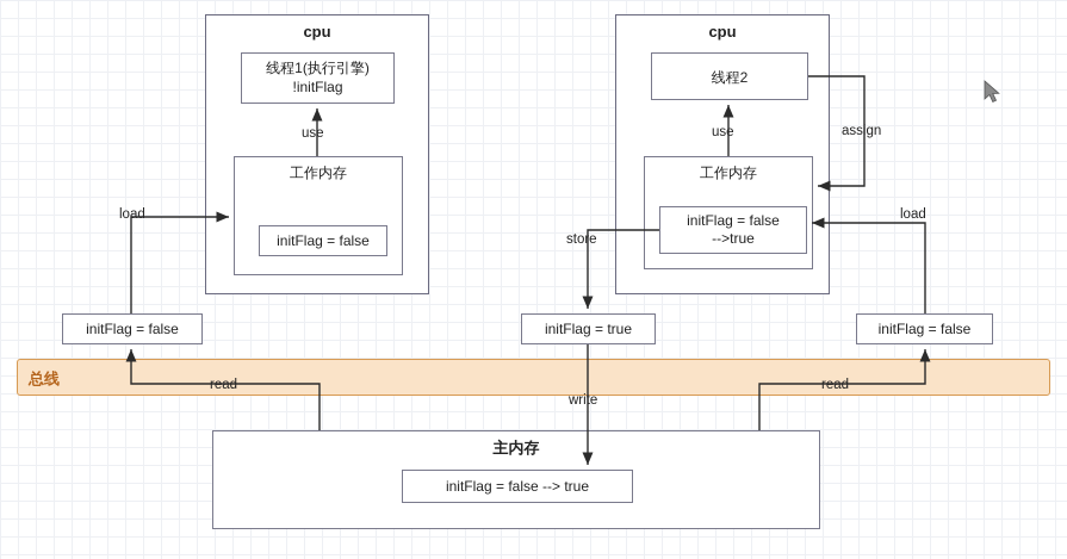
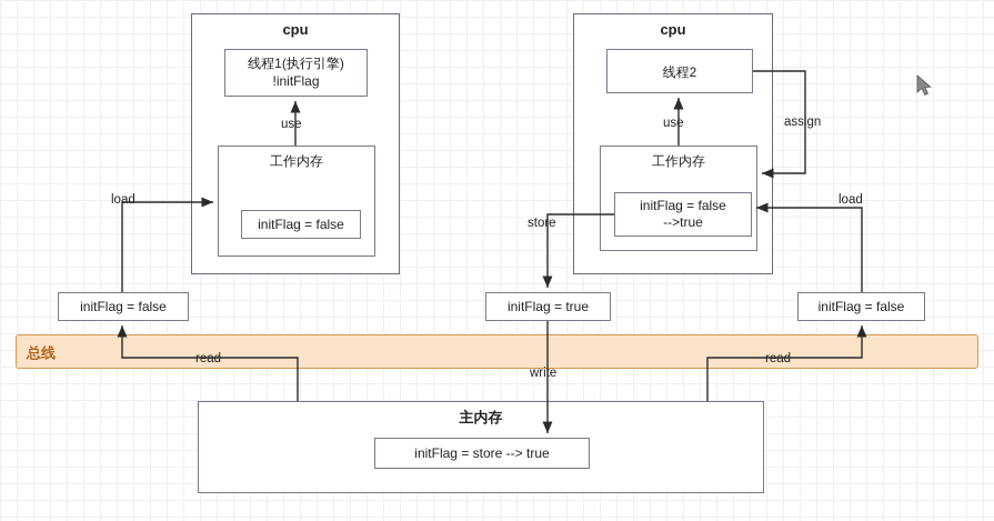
  cpu
  线程1(执行引擎)
  !initFlag
  工作内存
  initFlag = false
  cpu
  线程2
  工作内存
  initFlag = false
  -->true
  initFlag = false
  initFlag = true
  initFlag = false
  总线
  主内存
- initFlag = false --> true
+ initFlag = store --> true
  use
  use
  load
  load
  assgn
  store
  wrie
  read
  read
